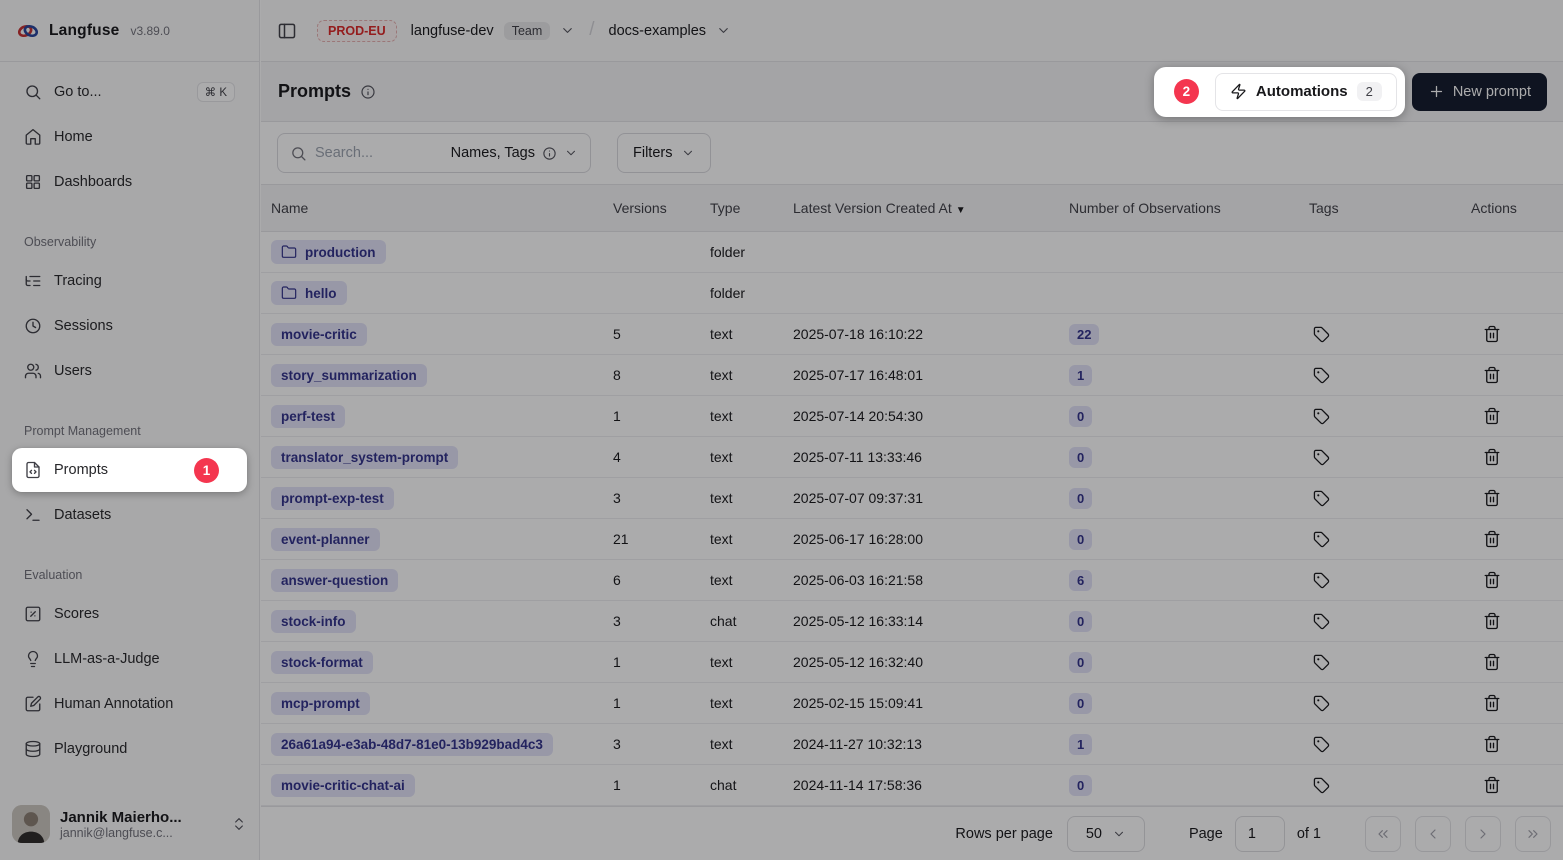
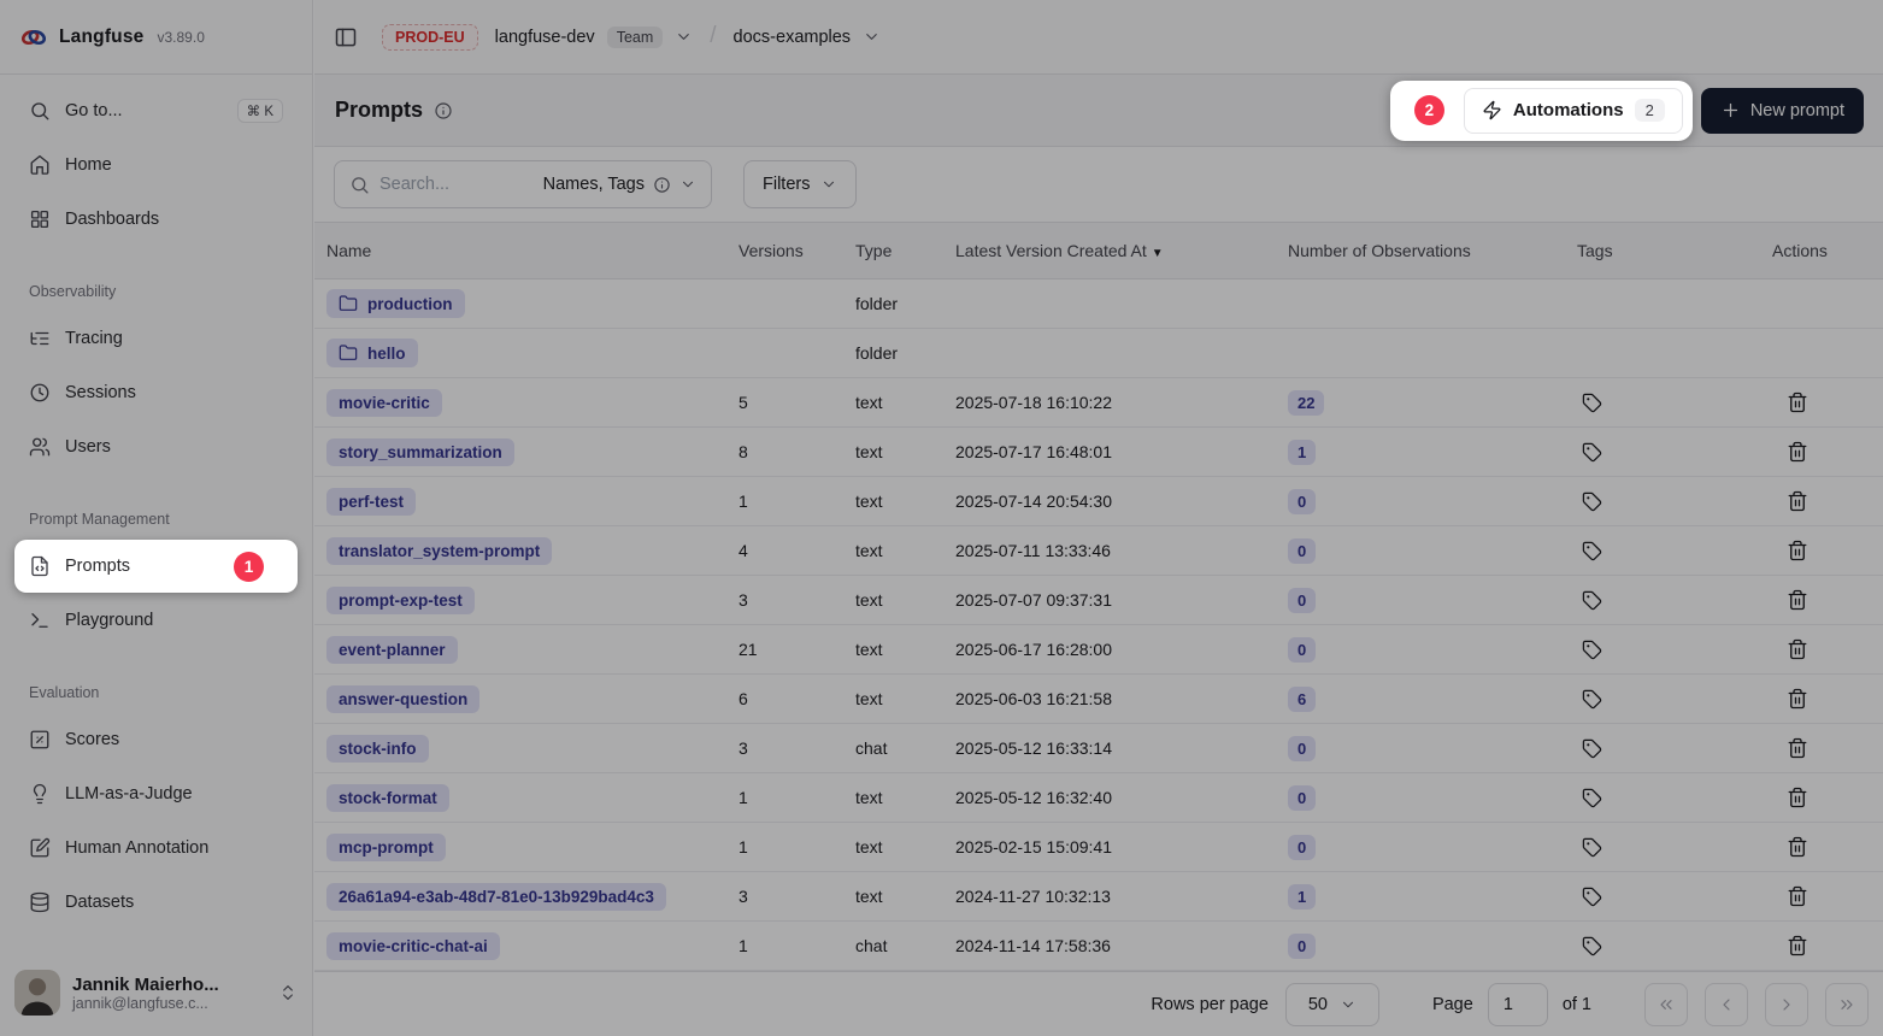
  Langfuse
  v3.89.0
  Go to...
  ⌘ K
  Home
  Dashboards
  Observability
  Tracing
  Sessions
  Users
  Prompt Management
  Prompts
  1
- Datasets
+ Playground
  Evaluation
  Scores
  LLM-as-a-Judge
  Human Annotation
- Playground
+ Datasets
  Jannik Maierho...
  jannik@langfuse.c...
  PROD-EU
  langfuse-dev
  Team
  /
  docs-examples
  Prompts
  2
  Automations
  2
  New prompt
  Search...
  Names, Tags
  Filters
  Name
  Versions
  Type
  Latest Version Created At ▼
  Number of Observations
  Tags
  Actions
  production
  folder
  hello
  folder
  movie-critic
  5
  text
  2025-07-18 16:10:22
  22
  story_summarization
  8
  text
  2025-07-17 16:48:01
  1
  perf-test
  1
  text
  2025-07-14 20:54:30
  0
  translator_system-prompt
  4
  text
  2025-07-11 13:33:46
  0
  prompt-exp-test
  3
  text
  2025-07-07 09:37:31
  0
  event-planner
  21
  text
  2025-06-17 16:28:00
  0
  answer-question
  6
  text
  2025-06-03 16:21:58
  6
  stock-info
  3
  chat
  2025-05-12 16:33:14
  0
  stock-format
  1
  text
  2025-05-12 16:32:40
  0
  mcp-prompt
  1
  text
  2025-02-15 15:09:41
  0
  26a61a94-e3ab-48d7-81e0-13b929bad4c3
  3
  text
  2024-11-27 10:32:13
  1
  movie-critic-chat-ai
  1
  chat
  2024-11-14 17:58:36
  0
  Rows per page
  50
  Page
  1
  of 1
